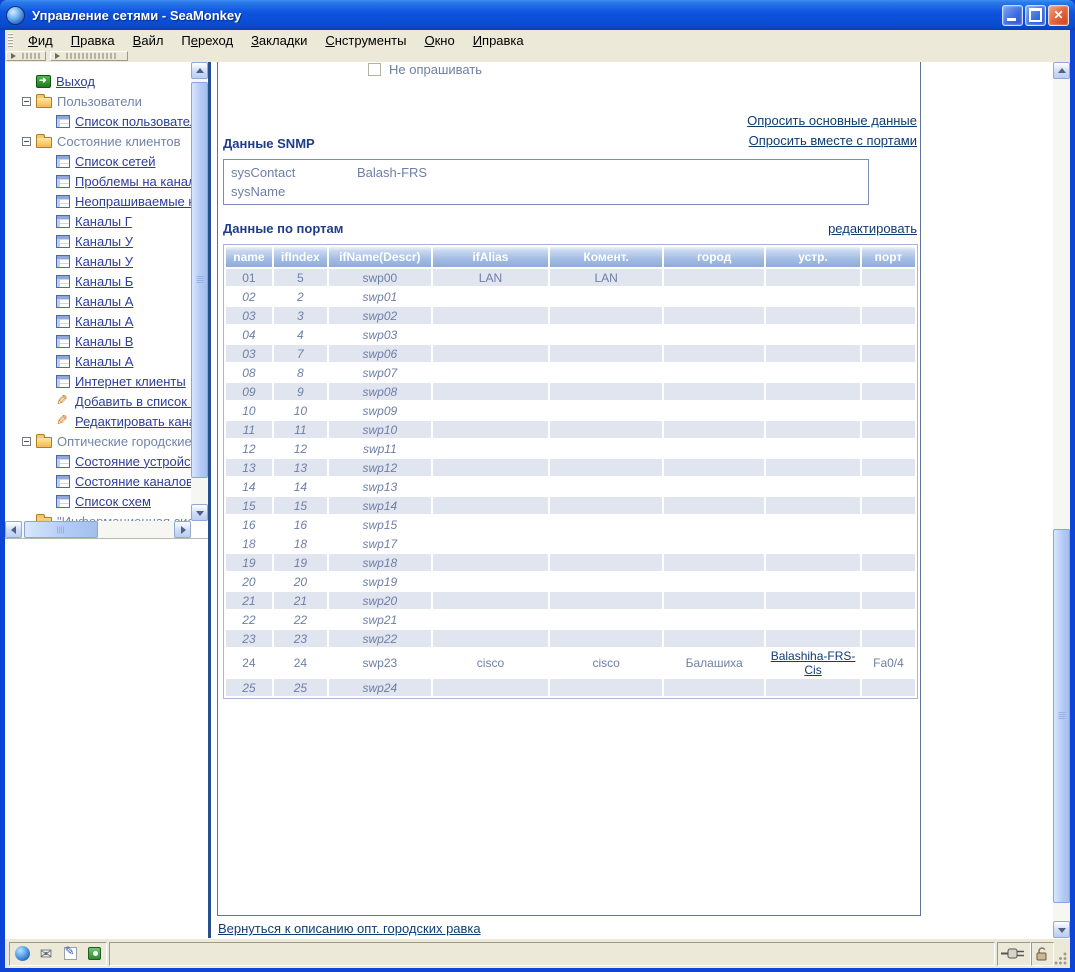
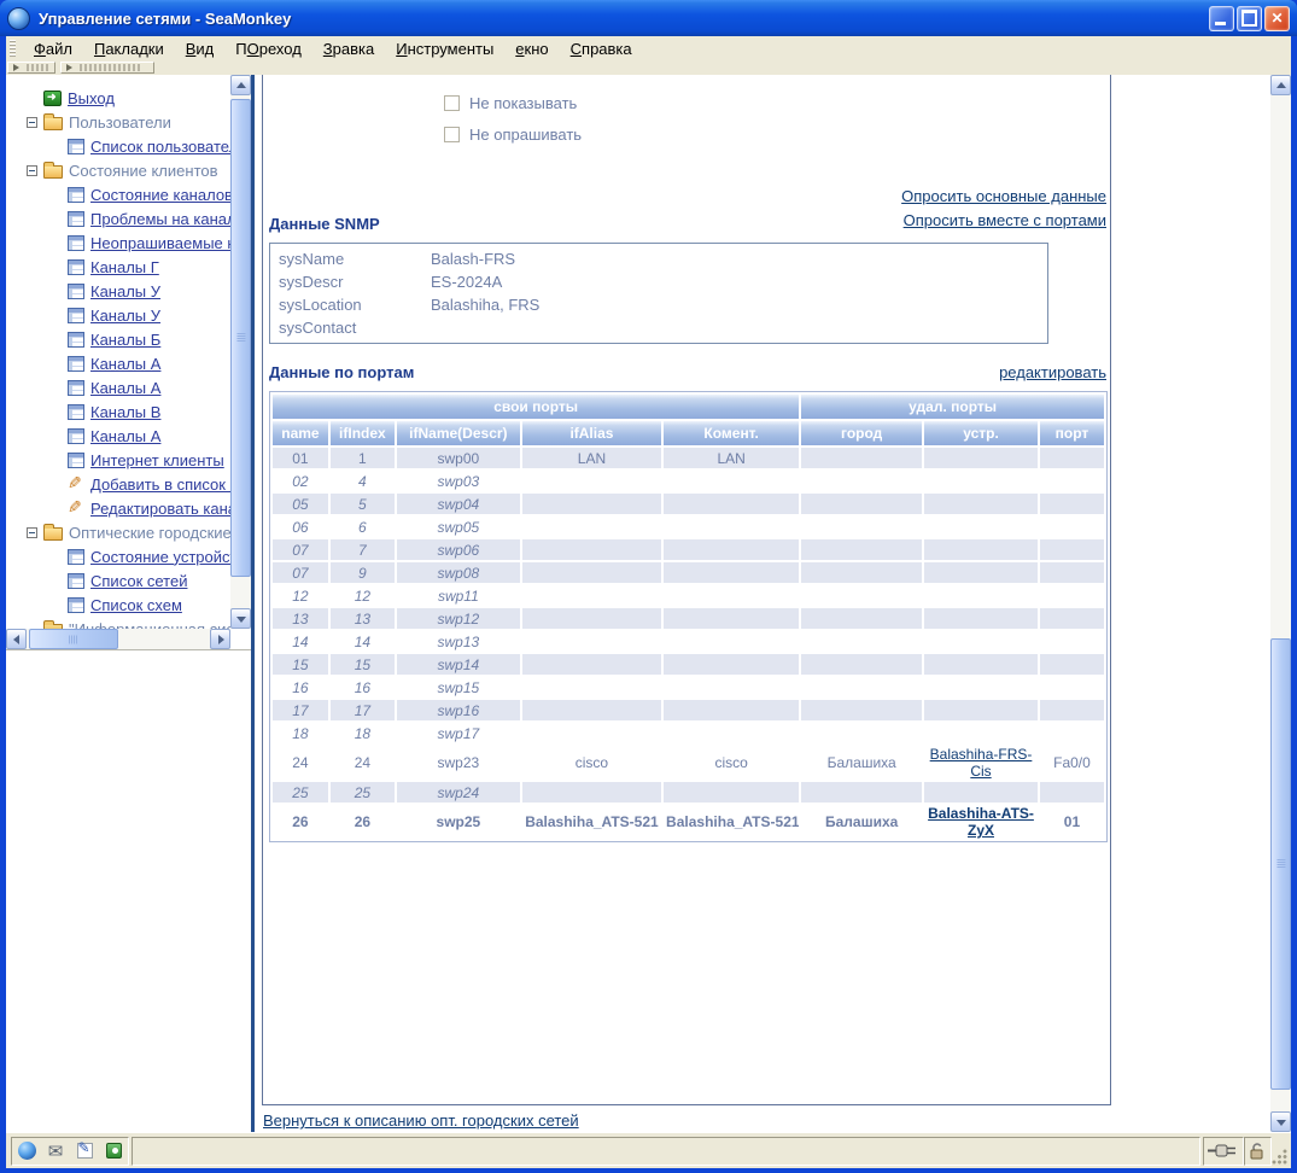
  Управление сетями - SeaMonkey
- Фид
+ Файл
- Правка
+ Пакладки
- Вайл
+ Вид
- Переход
+ ПОреход
- Закладки
+ Зравка
- Снструменты
+ Инструменты
- Окно
+ екно
- Иправка
+ Справка
  Выход
  Пользователи
  Список пользовате
  Состояние клиентов
- Список сетей
+ Состояние каналов
  Проблемы на кана
  Неопрашиваемые
  Каналы Г
  Каналы У
  Каналы У
  Каналы Б
  Каналы А
  Каналы А
  Каналы В
  Каналы А
  Интернет клиенты
  Добавить в список
  Редактировать кан
  Оптические городские
  Состояние устройс
- Состояние каналов
+ Список сетей
  Список схем
+ Не показывать
  Не опрашивать
  Данные SNMP
  Опросить основные данные
  Опросить вместе с портами
- sysContact
+ sysName
  Balash-FRS
+ sysDescr
+ ES-2024A
+ sysLocation
+ Balashiha, FRS
- sysName
+ sysContact
  Данные по портам
  редактировать
+ свои порты	удал. порты
  name	ifIndex	ifName(Descr)	ifAlias	Комент.	город	устр.	порт
- 01	5	swp00	LAN	LAN
+ 01	1	swp00	LAN	LAN
- 02	2	swp01
- 03	3	swp02
- 04	4	swp03
+ 02	4	swp03
+ 05	5	swp04
+ 06	6	swp05
- 03	7	swp06
+ 07	7	swp06
- 08	8	swp07
- 09	9	swp08
+ 07	9	swp08
- 10	10	swp09
- 11	11	swp10
  12	12	swp11
  13	13	swp12
  14	14	swp13
  15	15	swp14
  16	16	swp15
+ 17	17	swp16
  18	18	swp17
- 19	19	swp18
- 20	20	swp19
- 21	21	swp20
- 22	22	swp21
- 23	23	swp22
- 24	24	swp23	cisco	cisco	Балашиха	Balashiha-FRS-Cis	Fa0/4
+ 24	24	swp23	cisco	cisco	Балашиха	Balashiha-FRS-Cis	Fa0/0
  25	25	swp24
+ 26	26	swp25	Balashiha_ATS-521	Balashiha_ATS-521	Балашиха	Balashiha-ATS-ZyX	01
- Вернуться к описанию опт. городских равка
+ Вернуться к описанию опт. городских сетей
  ✉
